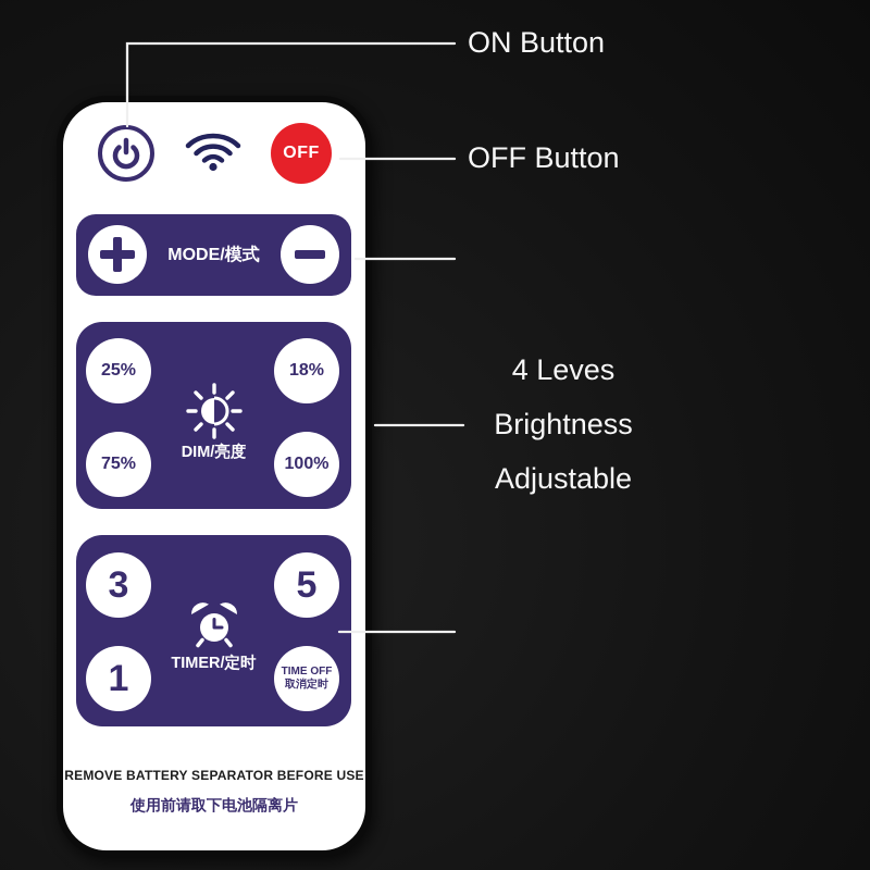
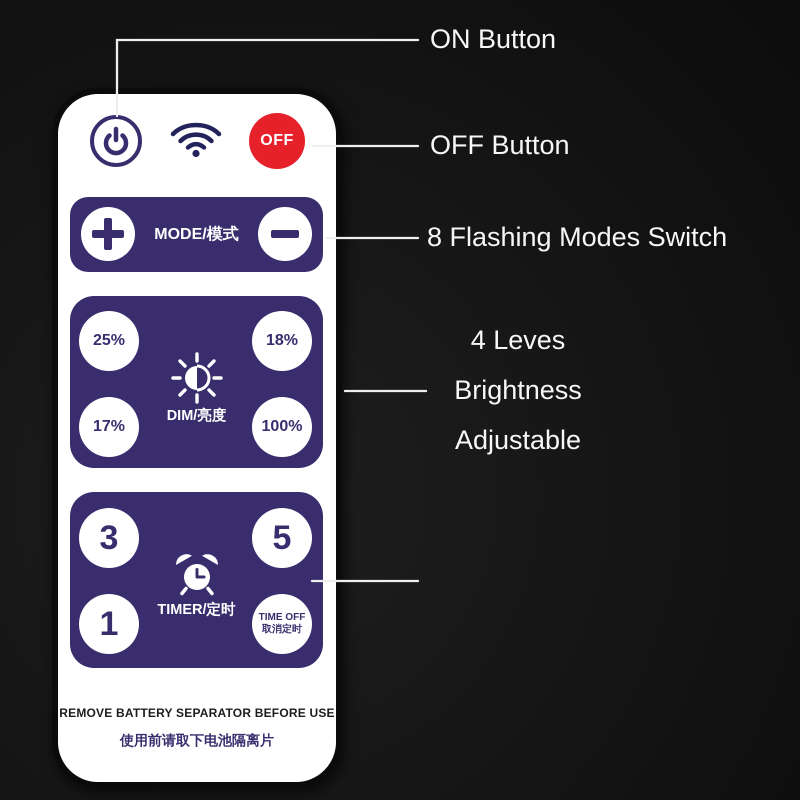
  ON Button
  OFF Button
+ 8 Flashing Modes Switch
  4 Leves
  Brightness
  Adjustable
  OFF
  MODE/模式
  25%
  18%
- 75%
+ 17%
  100%
  DIM/亮度
  3
  5
  1
  TIME OFF
  取消定时
  TIMER/定时
  REMOVE BATTERY SEPARATOR BEFORE USE
  使用前请取下电池隔离片
